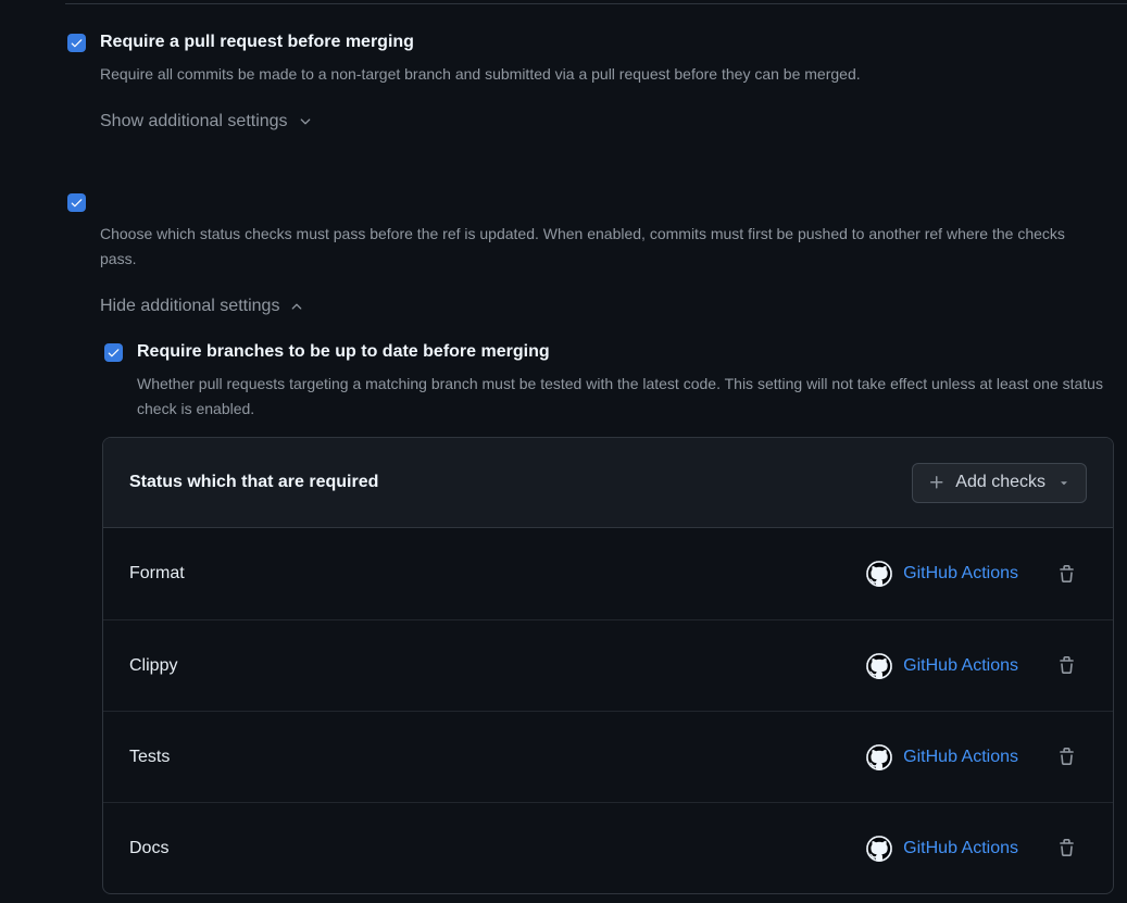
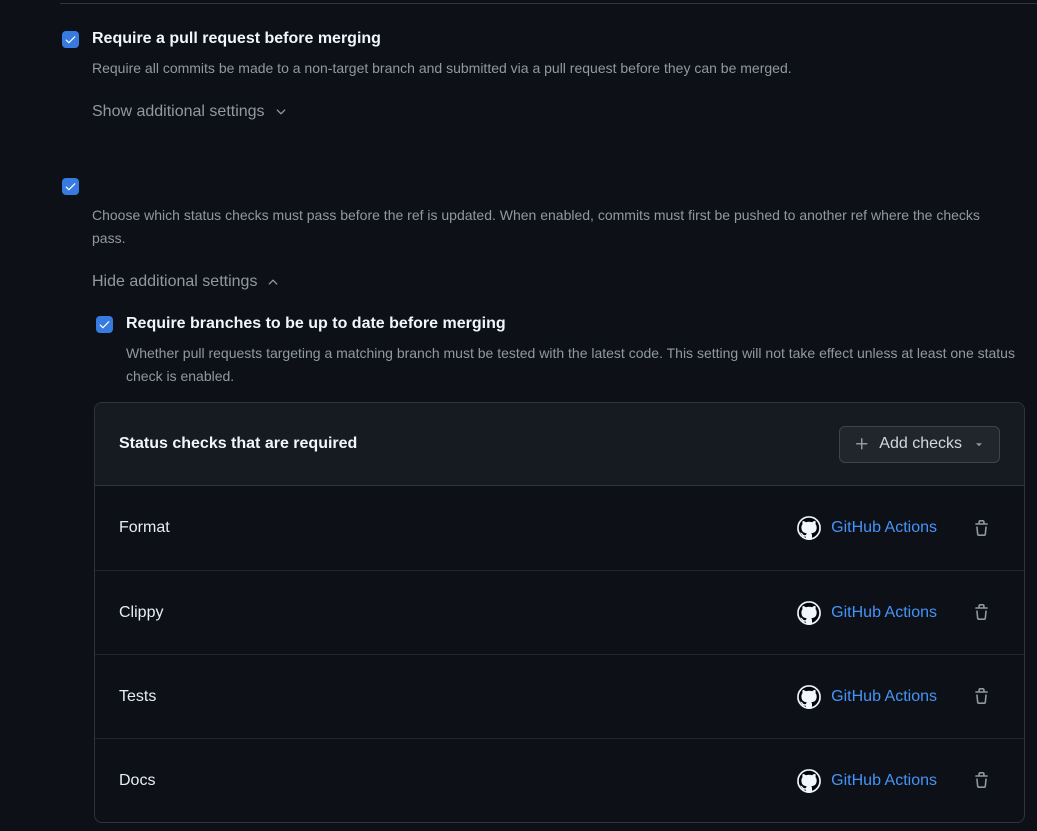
  Require a pull request before merging
  Require all commits be made to a non-target branch and submitted via a pull request before they can be merged.
  Show additional settings
  Choose which status checks must pass before the ref is updated. When enabled, commits must first be pushed to another ref where the checks pass.
  Hide additional settings
  Require branches to be up to date before merging
  Whether pull requests targeting a matching branch must be tested with the latest code. This setting will not take effect unless at least one status check is enabled.
- Status which that are required
+ Status checks that are required
  Add checks
  Format
  GitHub Actions
  Clippy
  GitHub Actions
  Tests
  GitHub Actions
  Docs
  GitHub Actions
